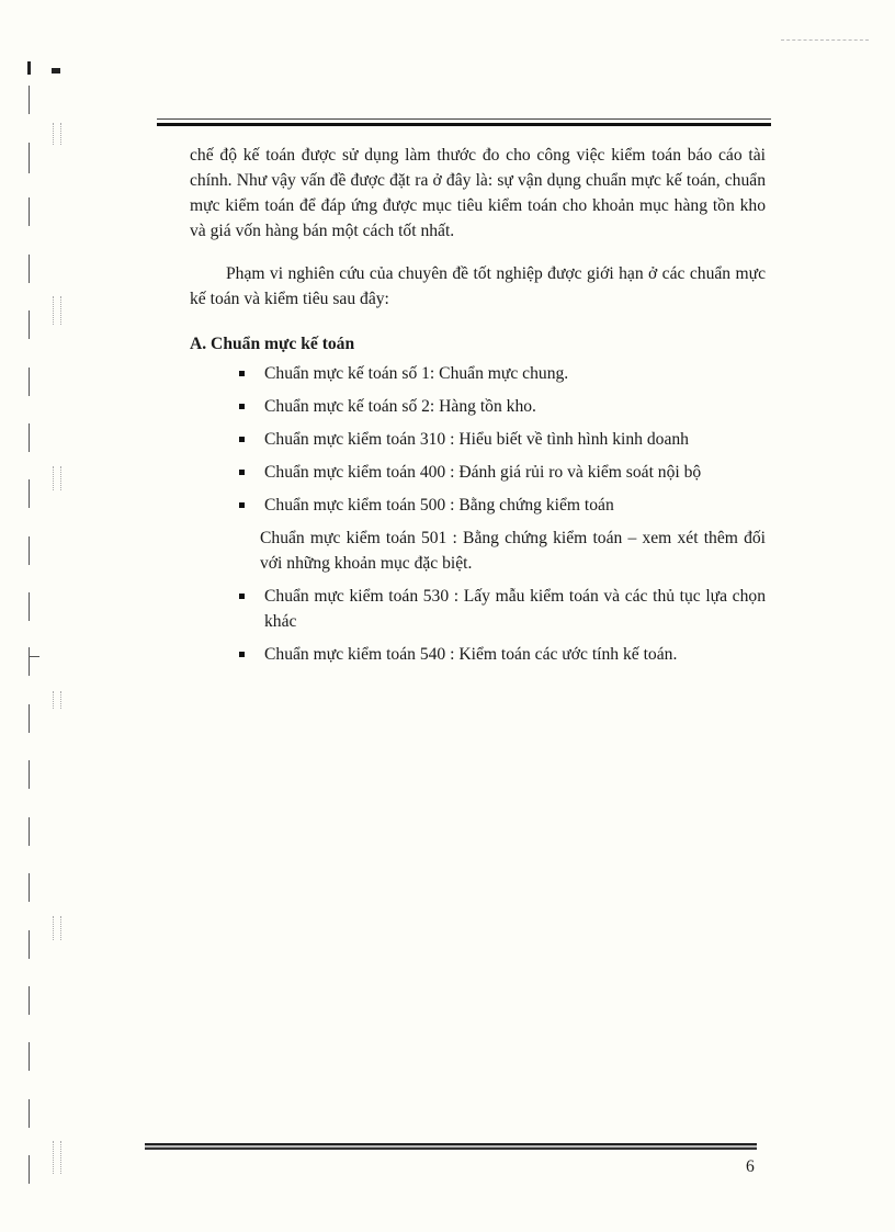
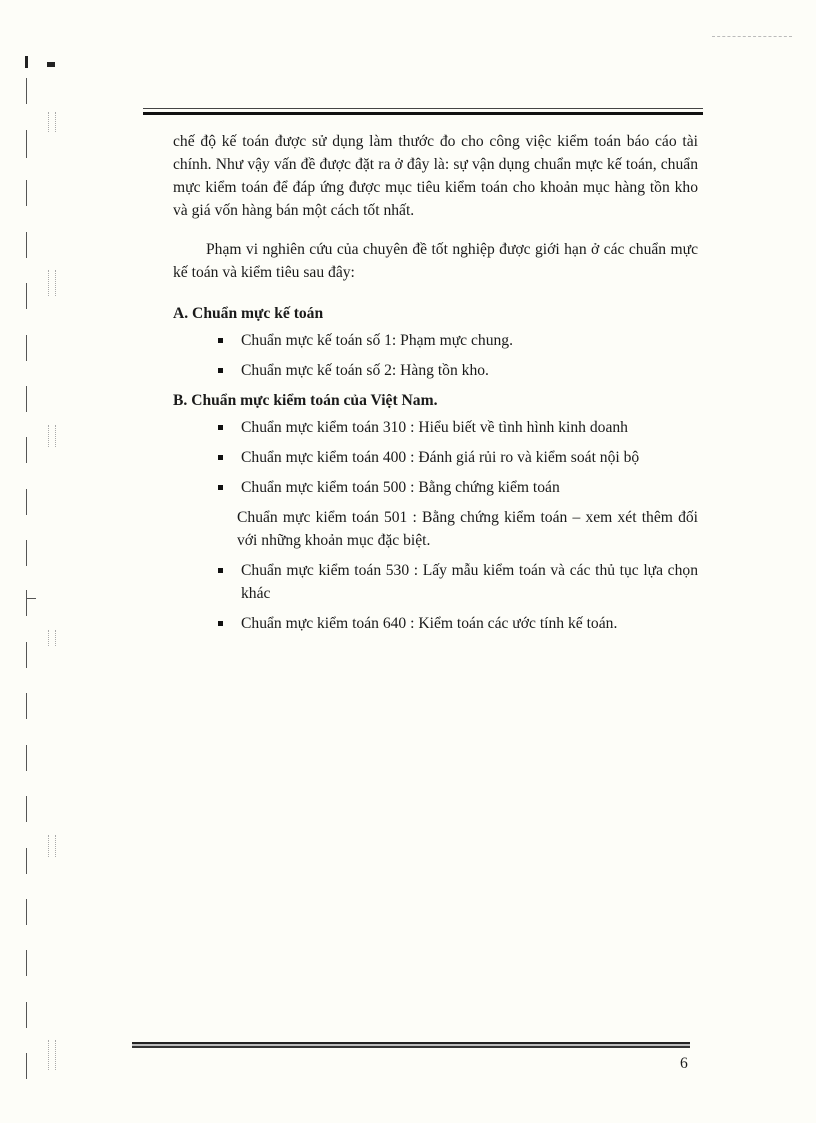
  chế độ kế toán được sử dụng làm thước đo cho công việc kiểm toán báo cáo tài chính. Như vậy vấn đề được đặt ra ở đây là: sự vận dụng chuẩn mực kế toán, chuẩn mực kiểm toán để đáp ứng được mục tiêu kiểm toán cho khoản mục hàng tồn kho và giá vốn hàng bán một cách tốt nhất.
  Phạm vi nghiên cứu của chuyên đề tốt nghiệp được giới hạn ở các chuẩn mực kế toán và kiểm tiêu sau đây:
  A. Chuẩn mực kế toán
- Chuẩn mực kế toán số 1: Chuẩn mực chung.
+ Chuẩn mực kế toán số 1: Phạm mực chung.
  Chuẩn mực kế toán số 2: Hàng tồn kho.
+ B. Chuẩn mực kiểm toán của Việt Nam.
  Chuẩn mực kiểm toán 310 : Hiểu biết về tình hình kinh doanh
  Chuẩn mực kiểm toán 400 : Đánh giá rủi ro và kiểm soát nội bộ
  Chuẩn mực kiểm toán 500 : Bằng chứng kiểm toán
  Chuẩn mực kiểm toán 501 : Bằng chứng kiểm toán – xem xét thêm đối với những khoản mục đặc biệt.
  Chuẩn mực kiểm toán 530 : Lấy mẫu kiểm toán và các thủ tục lựa chọn khác
- Chuẩn mực kiểm toán 540 : Kiểm toán các ước tính kế toán.
+ Chuẩn mực kiểm toán 640 : Kiểm toán các ước tính kế toán.
  6
